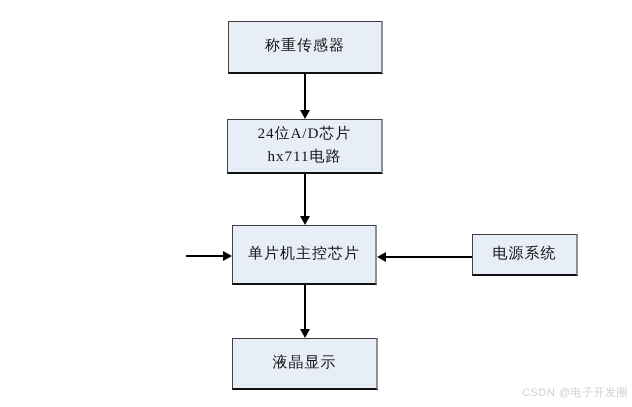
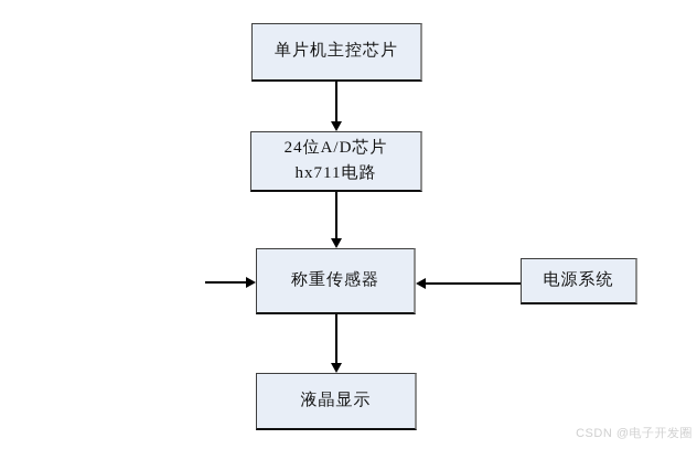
- 称重传感器
+ 单片机主控芯片
  24位A/D芯片
  hx711电路
- 单片机主控芯片
+ 称重传感器
  电源系统
  液晶显示
  CSDN @电子开发圈
